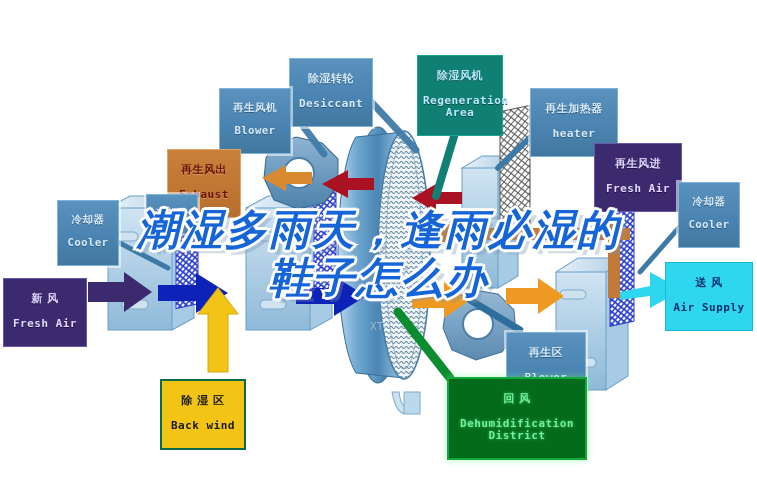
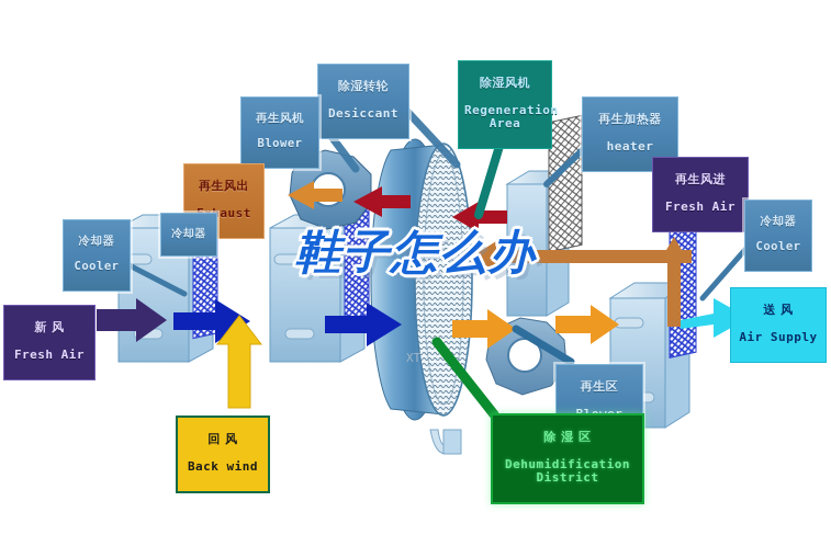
  XT
  除湿转轮
  Desiccant
  再生风机
  Blower
  再生风出
  冷却器
  Cooler
  冷却器
  除湿风机
  Regeneration Area
  再生加热器
  heater
  再生风进
  Fresh Air
  冷却器
  Cooler
  新 风
  Fresh Air
- 除 湿 区
+ 回 风
  Back wind
  再生区
- 回 风
+ 除 湿 区
  Dehumidification District
  送 风
  Air Supply
- 潮湿多雨天，逢雨必湿的
  鞋子怎么办
